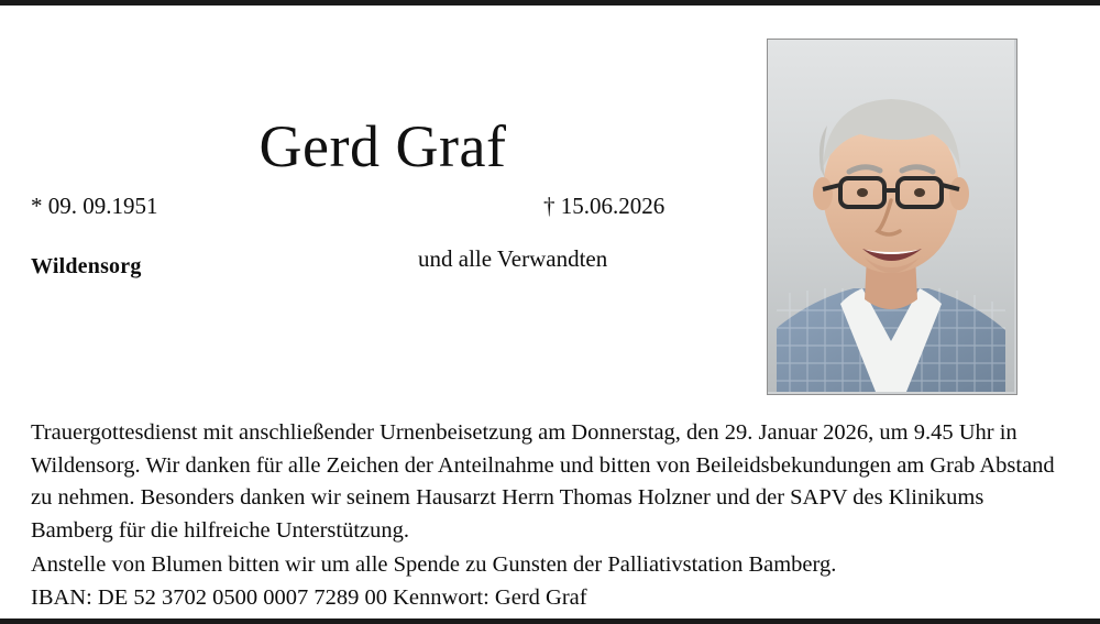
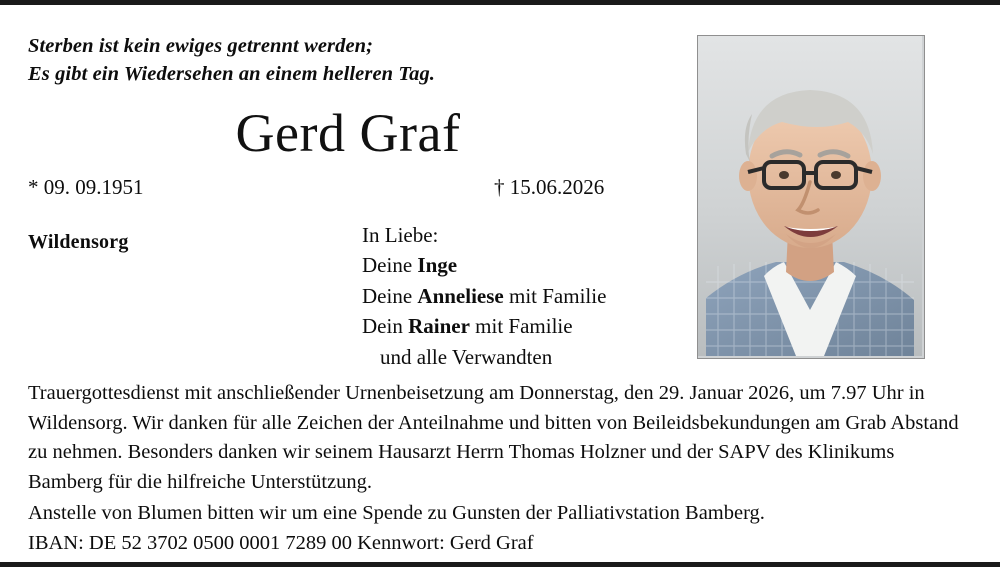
+ Sterben ist kein ewiges getrennt werden;
+ Es gibt ein Wiedersehen an einem helleren Tag.
  Gerd Graf
  * 09. 09.1951
  † 15.06.2026
  Wildensorg
+ In Liebe:
+ Deine Inge
+ Deine Anneliese mit Familie
+ Dein Rainer mit Familie
  und alle Verwandten
- Trauergottesdienst mit anschließender Urnenbeisetzung am Donnerstag, den 29. Januar 2026, um 9.45 Uhr in Wildensorg. Wir danken für alle Zeichen der Anteilnahme und bitten von Beileidsbekundungen am Grab Abstand zu nehmen. Besonders danken wir seinem Hausarzt Herrn Thomas Holzner und der SAPV des Klinikums Bamberg für die hilfreiche Unterstützung.
+ Trauergottesdienst mit anschließender Urnenbeisetzung am Donnerstag, den 29. Januar 2026, um 7.97 Uhr in Wildensorg. Wir danken für alle Zeichen der Anteilnahme und bitten von Beileidsbekundungen am Grab Abstand zu nehmen. Besonders danken wir seinem Hausarzt Herrn Thomas Holzner und der SAPV des Klinikums Bamberg für die hilfreiche Unterstützung.
- Anstelle von Blumen bitten wir um alle Spende zu Gunsten der Palliativstation Bamberg.
+ Anstelle von Blumen bitten wir um eine Spende zu Gunsten der Palliativstation Bamberg.
- IBAN: DE 52 3702 0500 0007 7289 00 Kennwort: Gerd Graf
+ IBAN: DE 52 3702 0500 0001 7289 00 Kennwort: Gerd Graf
